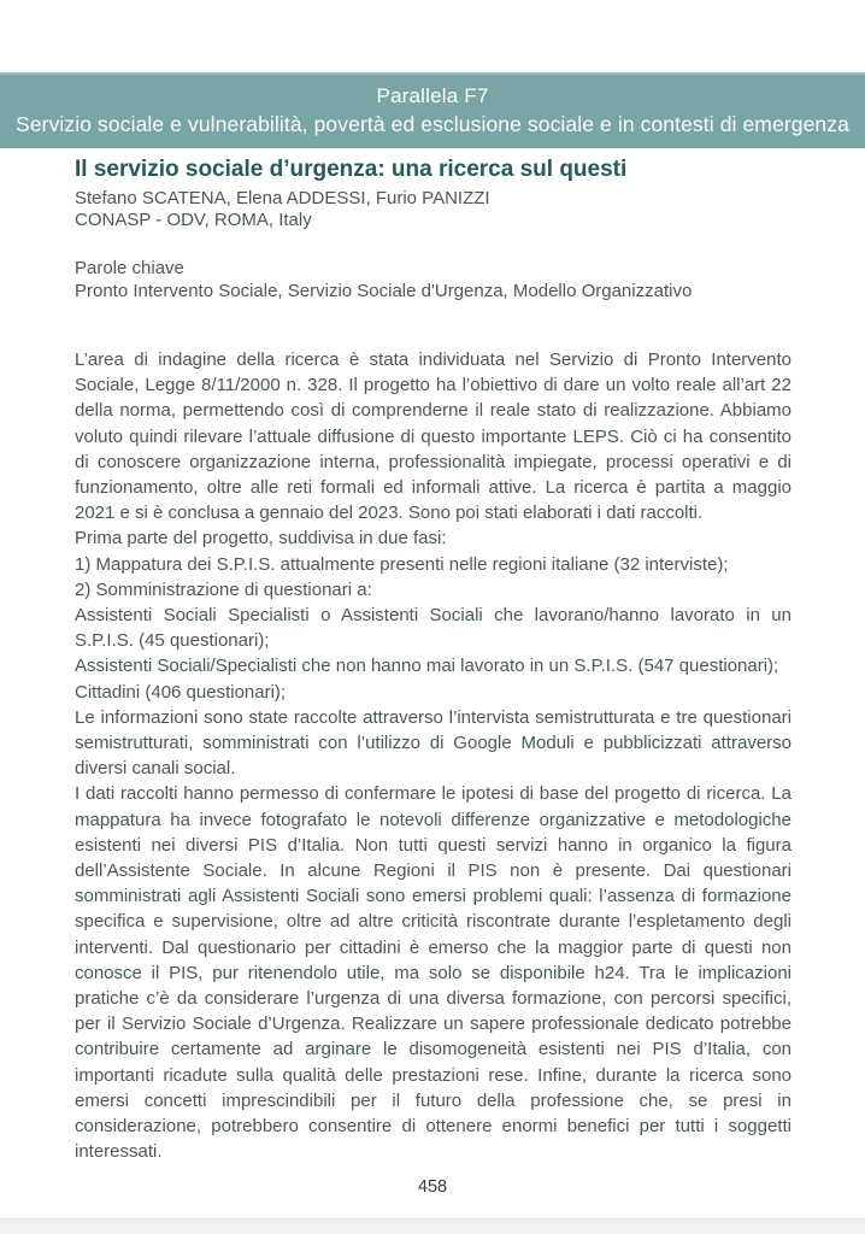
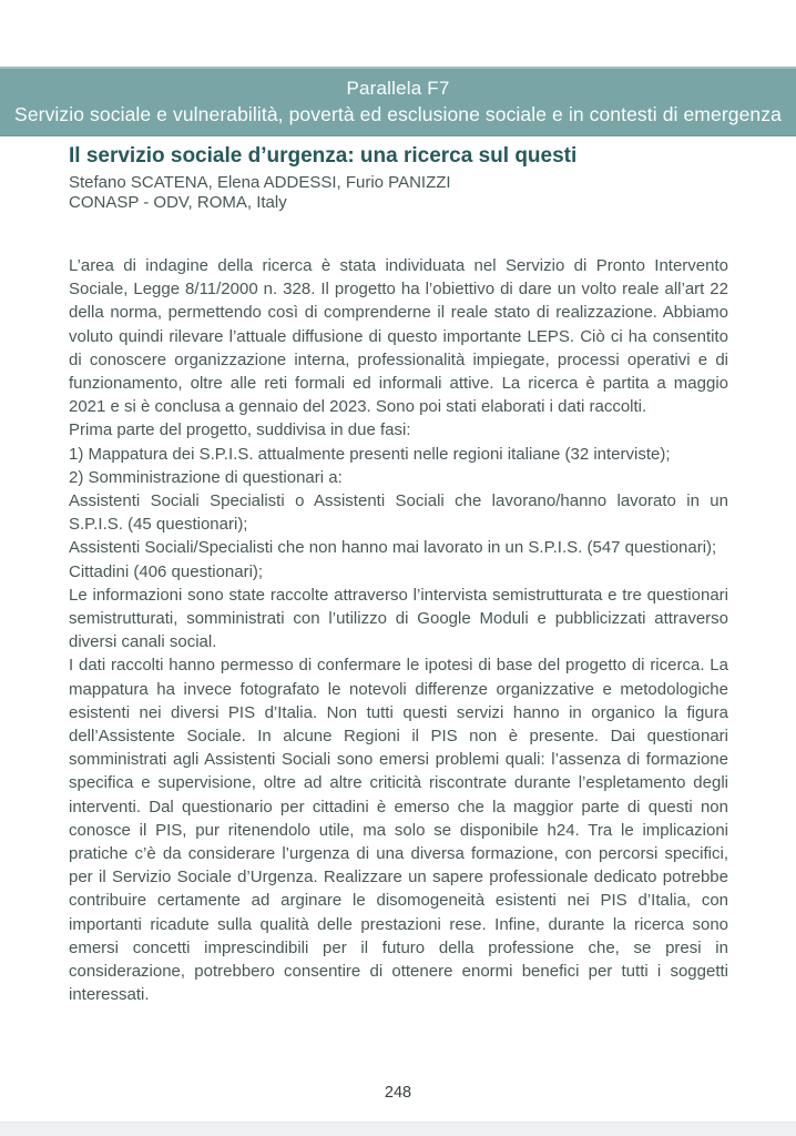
  Parallela F7
  Servizio sociale e vulnerabilità, povertà ed esclusione sociale e in contesti di emergenza
  Il servizio sociale d’urgenza: una ricerca sul questi
  Stefano SCATENA, Elena ADDESSI, Furio PANIZZI
  CONASP - ODV, ROMA, Italy
- Parole chiave
- Pronto Intervento Sociale, Servizio Sociale d'Urgenza, Modello Organizzativo
  L’area di indagine della ricerca è stata individuata nel Servizio di Pronto Intervento Sociale, Legge 8/11/2000 n. 328. Il progetto ha l’obiettivo di dare un volto reale all’art 22 della norma, permettendo così di comprenderne il reale stato di realizzazione. Abbiamo voluto quindi rilevare l’attuale diffusione di questo importante LEPS. Ciò ci ha consentito di conoscere organizzazione interna, professionalità impiegate, processi operativi e di funzionamento, oltre alle reti formali ed informali attive. La ricerca è partita a maggio 2021 e si è conclusa a gennaio del 2023. Sono poi stati elaborati i dati raccolti.
  Prima parte del progetto, suddivisa in due fasi:
  1) Mappatura dei S.P.I.S. attualmente presenti nelle regioni italiane (32 interviste);
  2) Somministrazione di questionari a:
  Assistenti Sociali Specialisti o Assistenti Sociali che lavorano/hanno lavorato in un S.P.I.S. (45 questionari);
  Assistenti Sociali/Specialisti che non hanno mai lavorato in un S.P.I.S. (547 questionari);
  Cittadini (406 questionari);
  Le informazioni sono state raccolte attraverso l’intervista semistrutturata e tre questionari semistrutturati, somministrati con l’utilizzo di Google Moduli e pubblicizzati attraverso diversi canali social.
  I dati raccolti hanno permesso di confermare le ipotesi di base del progetto di ricerca. La mappatura ha invece fotografato le notevoli differenze organizzative e metodologiche esistenti nei diversi PIS d’Italia. Non tutti questi servizi hanno in organico la figura dell’Assistente Sociale. In alcune Regioni il PIS non è presente. Dai questionari somministrati agli Assistenti Sociali sono emersi problemi quali: l’assenza di formazione specifica e supervisione, oltre ad altre criticità riscontrate durante l’espletamento degli interventi. Dal questionario per cittadini è emerso che la maggior parte di questi non conosce il PIS, pur ritenendolo utile, ma solo se disponibile h24. Tra le implicazioni pratiche c’è da considerare l’urgenza di una diversa formazione, con percorsi specifici, per il Servizio Sociale d’Urgenza. Realizzare un sapere professionale dedicato potrebbe contribuire certamente ad arginare le disomogeneità esistenti nei PIS d’Italia, con importanti ricadute sulla qualità delle prestazioni rese. Infine, durante la ricerca sono emersi concetti imprescindibili per il futuro della professione che, se presi in considerazione, potrebbero consentire di ottenere enormi benefici per tutti i soggetti interessati.
- 458
+ 248
